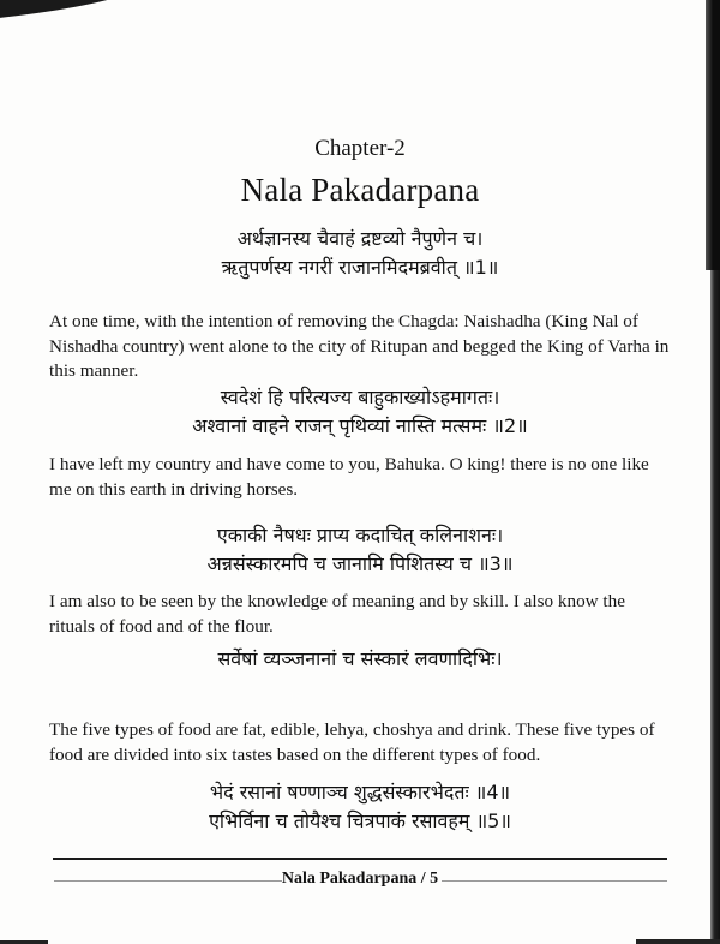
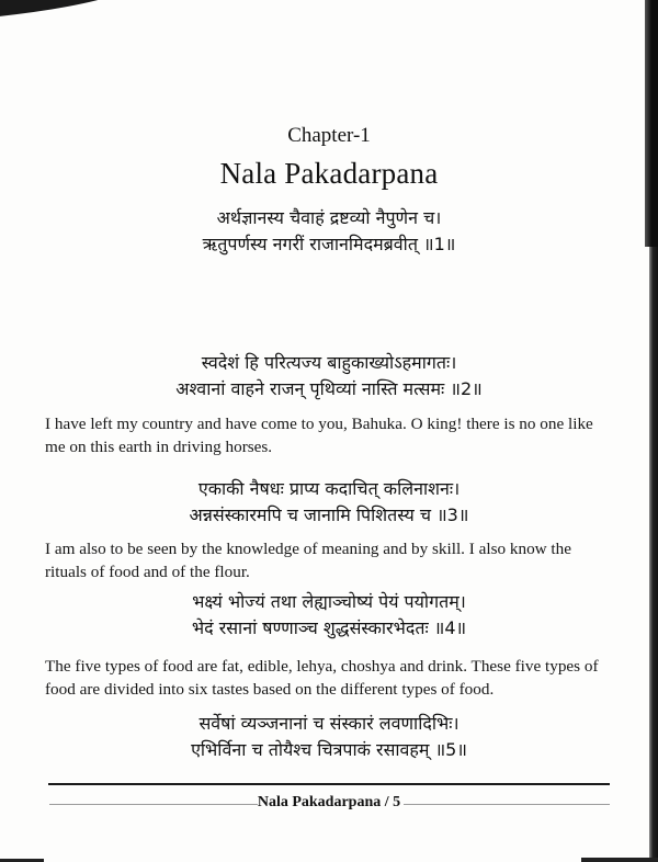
- Chapter-2
+ Chapter-1
  Nala Pakadarpana
  अर्थज्ञानस्य चैवाहं द्रष्टव्यो नैपुणेन च।
  ऋतुपर्णस्य नगरीं राजानमिदमब्रवीत् ॥1॥
- At one time, with the intention of removing the Chagda: Naishadha (King Nal of Nishadha country) went alone to the city of Ritupan and begged the King of Varha in this manner.
  स्वदेशं हि परित्यज्य बाहुकाख्योऽहमागतः।
  अश्वानां वाहने राजन् पृथिव्यां नास्ति मत्समः ॥2॥
  I have left my country and have come to you, Bahuka. O king! there is no one like me on this earth in driving horses.
  एकाकी नैषधः प्राप्य कदाचित् कलिनाशनः।
  अन्नसंस्कारमपि च जानामि पिशितस्य च ॥3॥
  I am also to be seen by the knowledge of meaning and by skill. I also know the rituals of food and of the flour.
+ भक्ष्यं भोज्यं तथा लेह्याञ्चोष्यं पेयं पयोगतम्।
- सर्वेषां व्यञ्जनानां च संस्कारं लवणादिभिः।
+ भेदं रसानां षण्णाञ्च शुद्धसंस्कारभेदतः ॥4॥
  The five types of food are fat, edible, lehya, choshya and drink. These five types of food are divided into six tastes based on the different types of food.
- भेदं रसानां षण्णाञ्च शुद्धसंस्कारभेदतः ॥4॥
+ सर्वेषां व्यञ्जनानां च संस्कारं लवणादिभिः।
  एभिर्विना च तोयैश्च चित्रपाकं रसावहम् ॥5॥
  Nala Pakadarpana / 5
